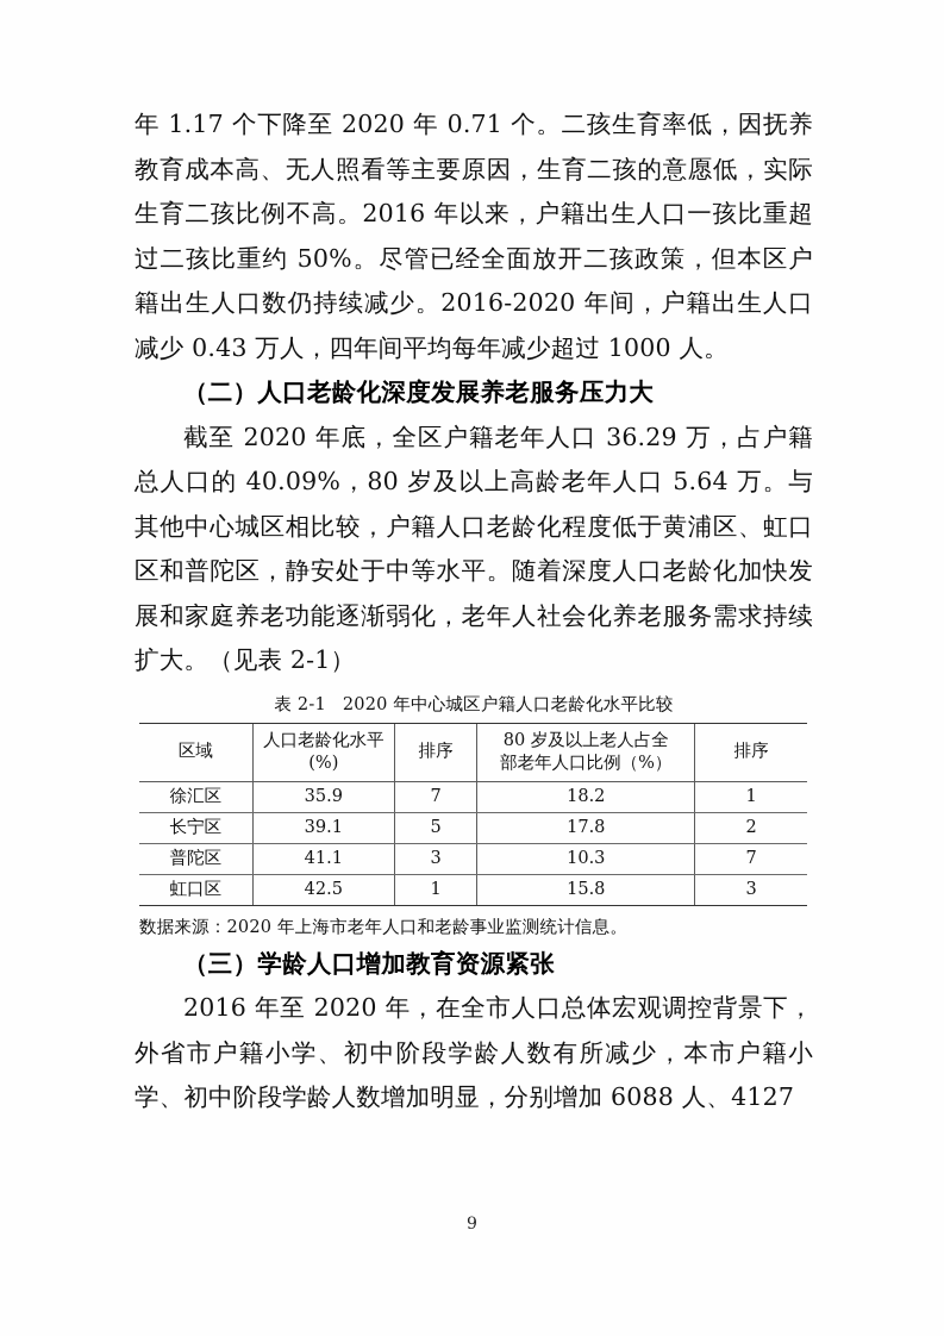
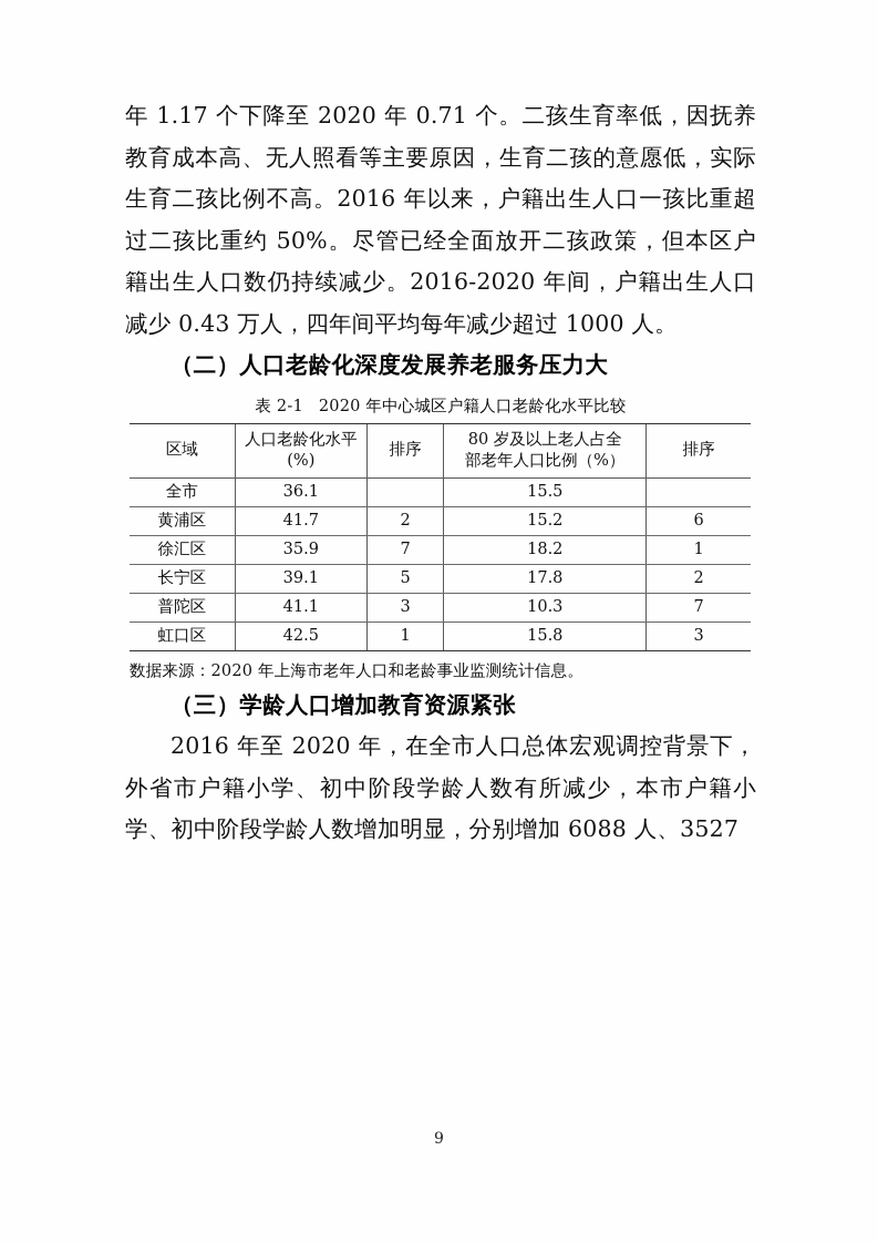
  年 1.17 个下降至 2020 年 0.71 个。二孩生育率低，因抚养教育成本高、无人照看等主要原因，生育二孩的意愿低，实际生育二孩比例不高。2016 年以来，户籍出生人口一孩比重超过二孩比重约 50%。尽管已经全面放开二孩政策，但本区户籍出生人口数仍持续减少。2016-2020 年间，户籍出生人口减少 0.43 万人，四年间平均每年减少超过 1000 人。
  （二）人口老龄化深度发展养老服务压力大
- 截至 2020 年底，全区户籍老年人口 36.29 万，占户籍总人口的 40.09%，80 岁及以上高龄老年人口 5.64 万。与其他中心城区相比较，户籍人口老龄化程度低于黄浦区、虹口区和普陀区，静安处于中等水平。随着深度人口老龄化加快发展和家庭养老功能逐渐弱化，老年人社会化养老服务需求持续扩大。（见表 2-1）
  表 2-1 2020 年中心城区户籍人口老龄化水平比较
  区域	人口老龄化水平(%)	排序	80 岁及以上老人占全 部老年人口比例（%）	排序
+ 全市	36.1		15.5
+ 黄浦区	41.7	2	15.2	6
  徐汇区	35.9	7	18.2	1
  长宁区	39.1	5	17.8	2
  普陀区	41.1	3	10.3	7
  虹口区	42.5	1	15.8	3
  数据来源：2020 年上海市老年人口和老龄事业监测统计信息。
  （三）学龄人口增加教育资源紧张
- 2016 年至 2020 年，在全市人口总体宏观调控背景下，外省市户籍小学、初中阶段学龄人数有所减少，本市户籍小学、初中阶段学龄人数增加明显，分别增加 6088 人、4127
+ 2016 年至 2020 年，在全市人口总体宏观调控背景下，外省市户籍小学、初中阶段学龄人数有所减少，本市户籍小学、初中阶段学龄人数增加明显，分别增加 6088 人、3527
  9
